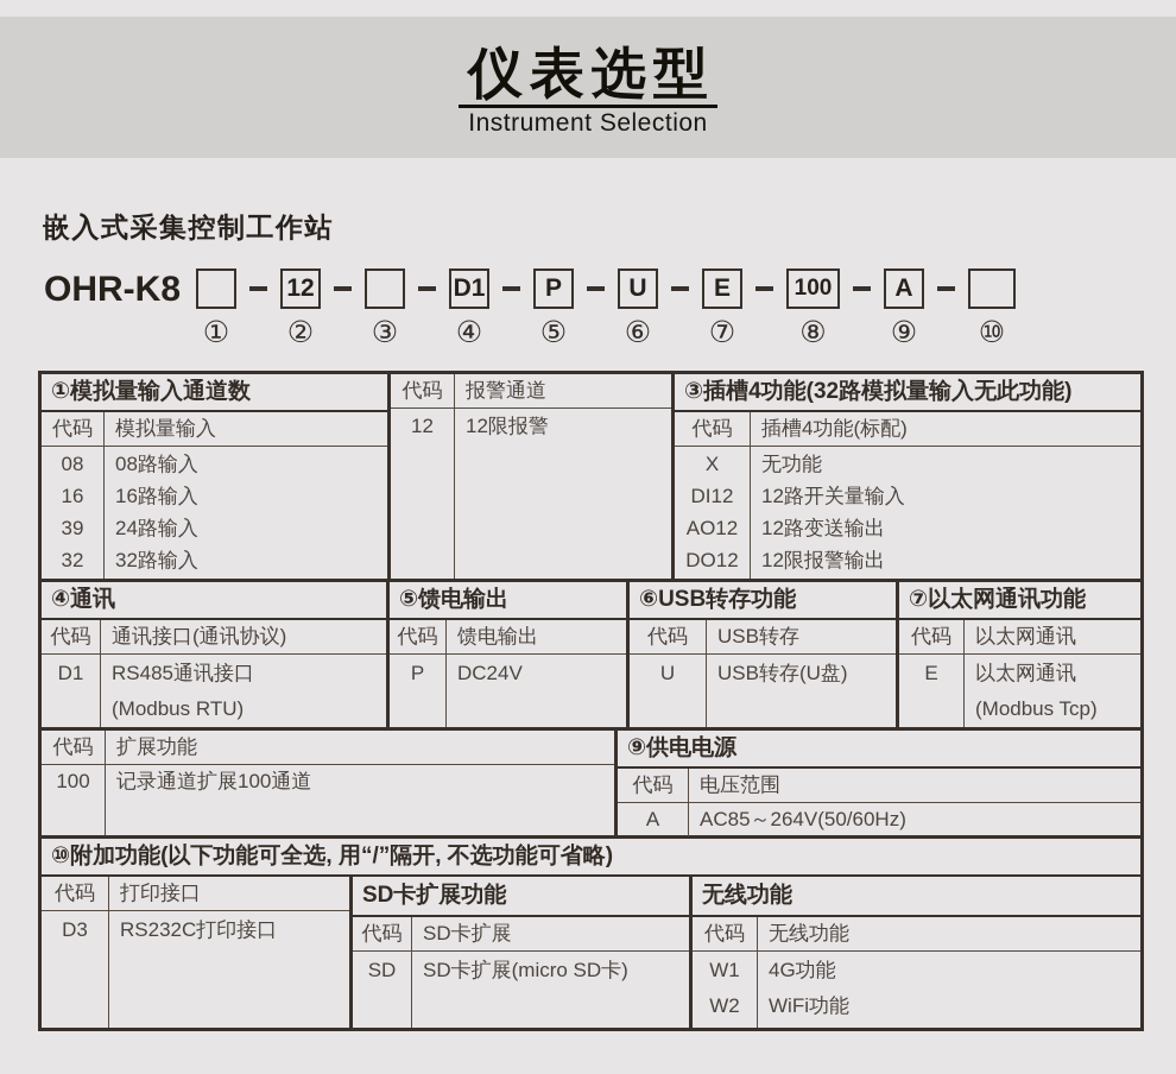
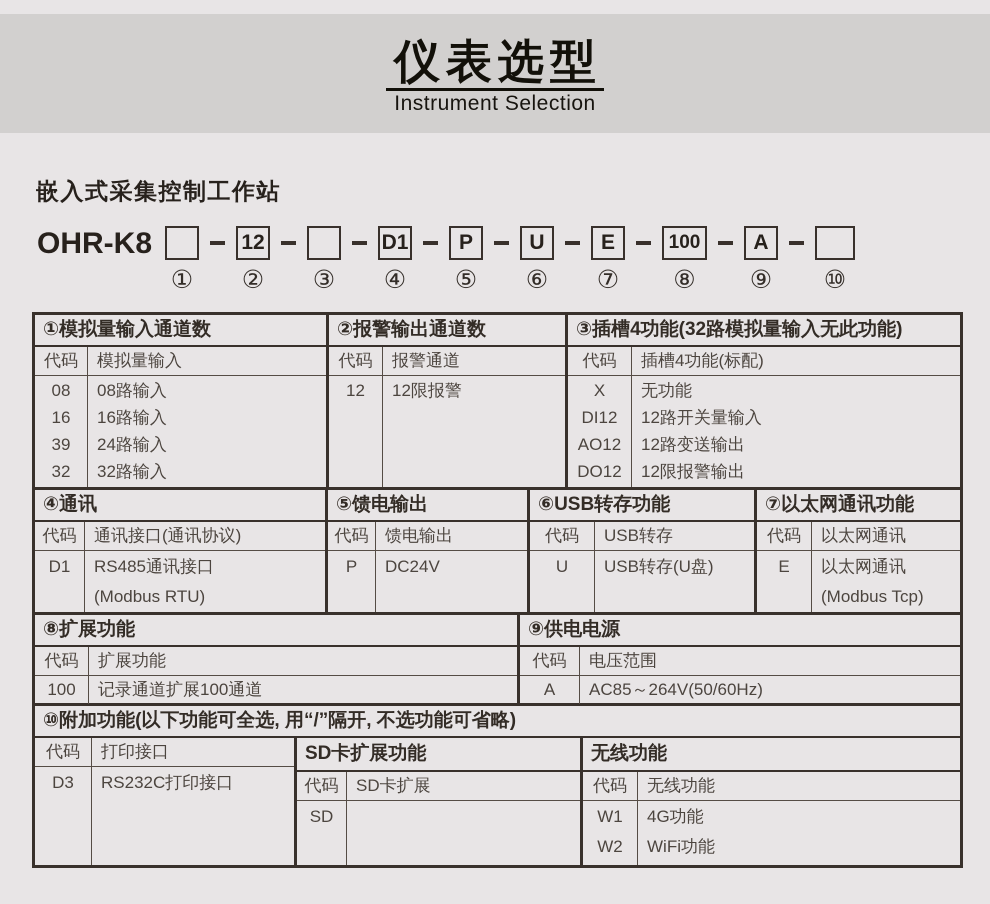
  仪表选型
  Instrument Selection
  嵌入式采集控制工作站
  OHR-K8
  ①
  12
  ②
  ③
  D1
  ④
  P
  ⑤
  U
  ⑥
  E
  ⑦
  100
  ⑧
  A
  ⑨
  ⑩
  ①模拟量输入通道数
  代码
  模拟量输入
  08
  16
  39
  32
  08路输入
  16路输入
  24路输入
  32路输入
+ ②报警输出通道数
  代码
  报警通道
  12
  12限报警
  ③插槽4功能(32路模拟量输入无此功能)
  代码
  插槽4功能(标配)
  X
  DI12
  AO12
  DO12
  无功能
  12路开关量输入
  12路变送输出
  12限报警输出
  ④通讯
  代码
  通讯接口(通讯协议)
  D1
  RS485通讯接口
  (Modbus RTU)
  ⑤馈电输出
  代码
  馈电输出
  P
  DC24V
  ⑥USB转存功能
  代码
  USB转存
  U
  USB转存(U盘)
  ⑦以太网通讯功能
  代码
  以太网通讯
  E
  以太网通讯
  (Modbus Tcp)
+ ⑧扩展功能
  代码
  扩展功能
  100
  记录通道扩展100通道
  ⑨供电电源
  代码
  电压范围
  A
  AC85～264V(50/60Hz)
  ⑩附加功能(以下功能可全选, 用“/”隔开, 不选功能可省略)
  代码
  打印接口
  D3
  RS232C打印接口
  SD卡扩展功能
  代码
  SD卡扩展
  SD
- SD卡扩展(micro SD卡)
  无线功能
  代码
  无线功能
  W1
  W2
  4G功能
  WiFi功能
